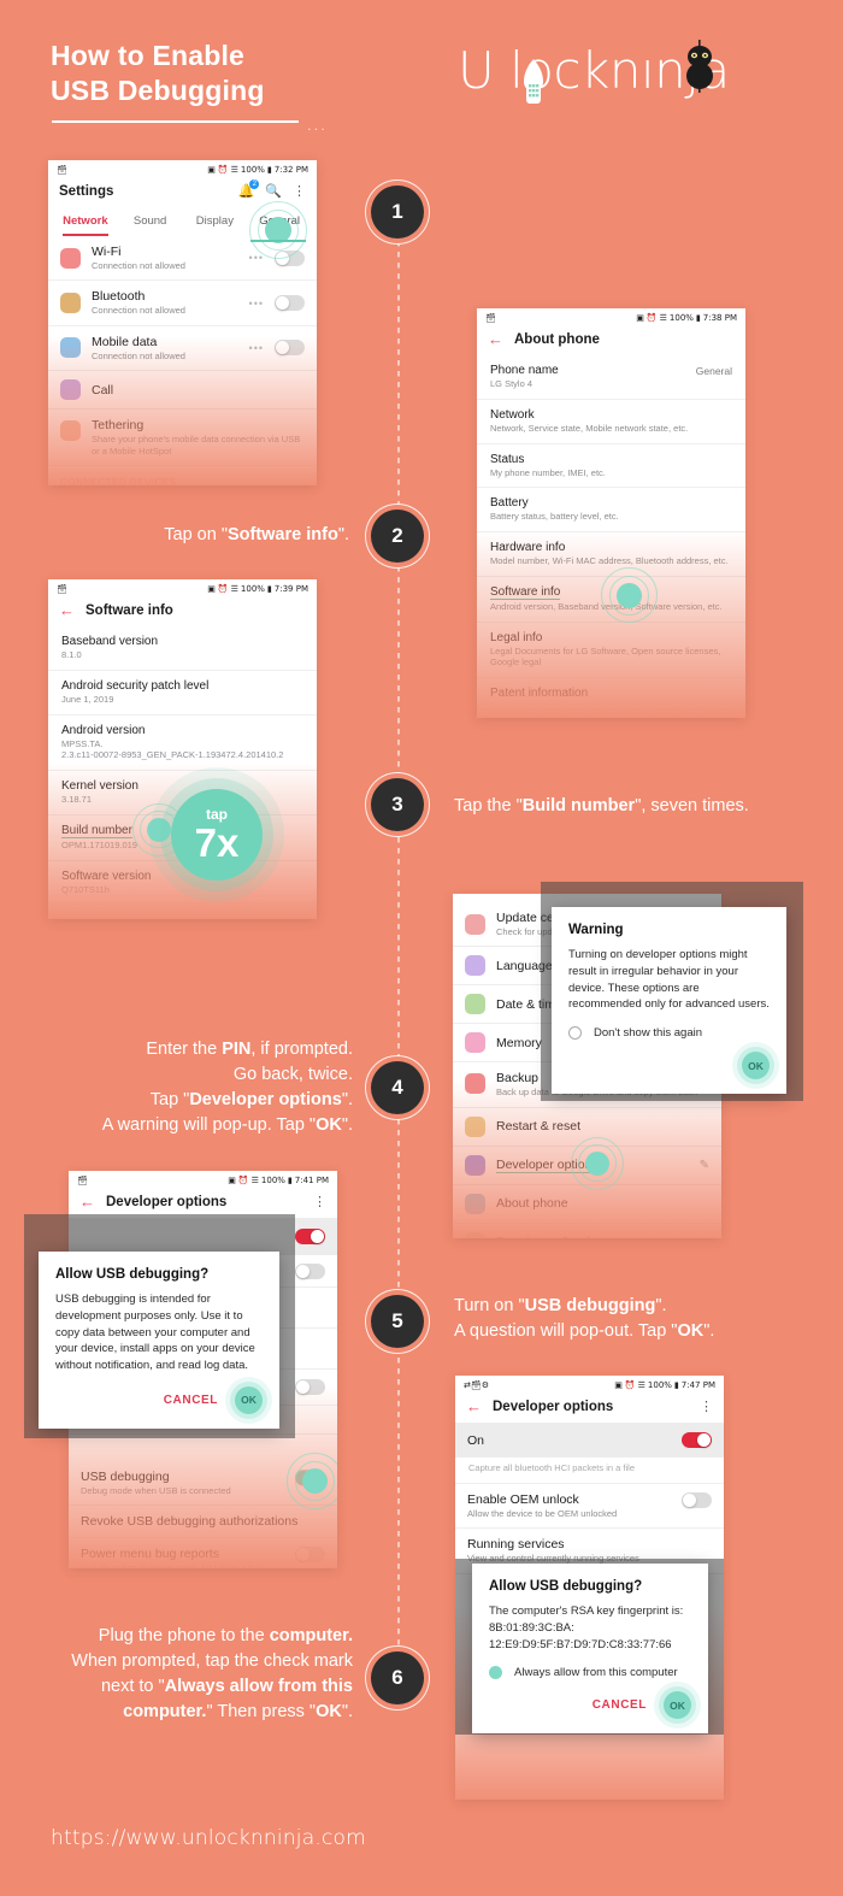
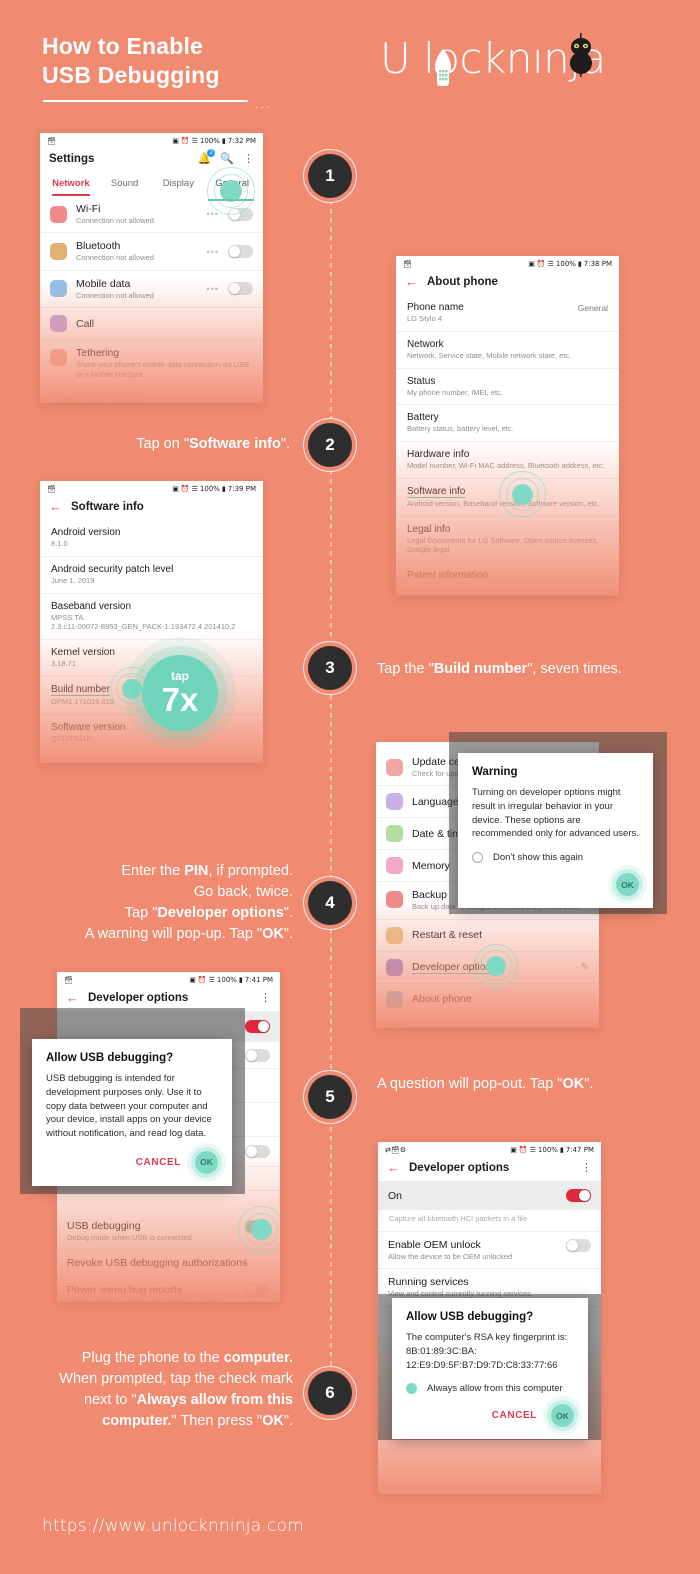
  How to Enable
  USB Debugging
  ...
  U lcknına
  1
  🗃
  ▣
  ⏰
  ☰
  100%
  ▮
  7:32 PM
  Settings
  🔔
  🔍
  ⋮
  Network
  Sound
  Display
  Wi-Fi
  Connection not allowed
  •••
  Bluetooth
  Connection not allowed
  •••
  🗃
  ▣
  ⏰
  ☰
  100%
  ▮
  7:38 PM
  ←
  About phone
  Phone name
  LG Stylo 4
  General
  Network
  Network, Service state, Mobile network state, etc.
  Status
  My phone number, IMEI, etc.
  Battery
  Battery status, battery level, etc.
  2
  Tap on "Software info".
  🗃
  ▣
  ⏰
  ☰
  100%
  ▮
  7:39 PM
  ←
  Software info
- Baseband version
+ Android version
  8.1.0
  Android security patch level
  June 1, 2019
- Android version
+ Baseband version
  MPSS.TA.
  2.3.c11-00072-8953_GEN_PACK-1.193472.4.201410.2
  tap
  7x
  3
  Tap the "Build number", seven times.
  Date & tim
  Memory
  Backup
  Warning
  Turning on developer options might result in irregular behavior in your device. These options are recommended only for advanced users.
  Don't show this again
  OK
  4
  Enter the PIN, if prompted.
  Go back, twice.
  Tap "Developer options".
  A warning will pop-up. Tap "OK".
  🗃
  ▣
  ⏰
  ☰
  100%
  ▮
  7:41 PM
  ←
  Developer options
  ⋮
  Allow USB debugging?
  USB debugging is intended for development purposes only. Use it to copy data between your computer and your device, install apps on your device without notification, and read log data.
  CANCEL
  OK
  5
- Turn on "USB debugging".
  A question will pop-out. Tap "OK".
  ⇄🗃⚙
  ▣
  ⏰
  ☰
  100%
  ▮
  7:47 PM
  ←
  Developer options
  ⋮
  On
  Capture all bluetooth HCI packets in a file
  Enable OEM unlock
  Allow the device to be OEM unlocked
  Running services
  View and control currently running services
  Allow USB debugging?
  The computer's RSA key fingerprint is:
  8B:01:89:3C:BA:
  12:E9:D9:5F:B7:D9:7D:C8:33:77:66
  Always allow from this computer
  CANCEL
  OK
  6
  Plug the phone to the computer.
  When prompted, tap the check mark
  next to "Always allow from this
  computer." Then press "OK".
  https://www.unlocknninja.com
